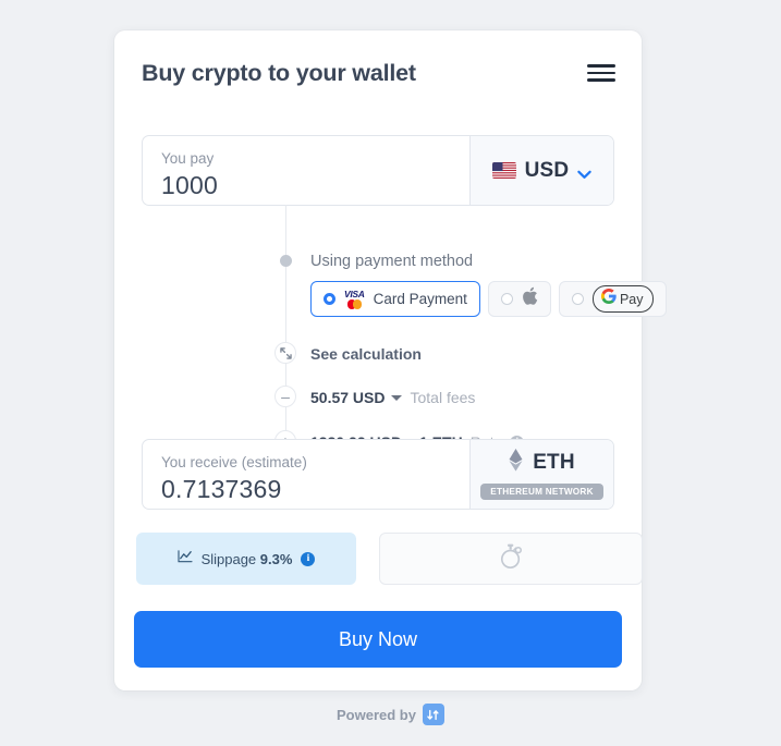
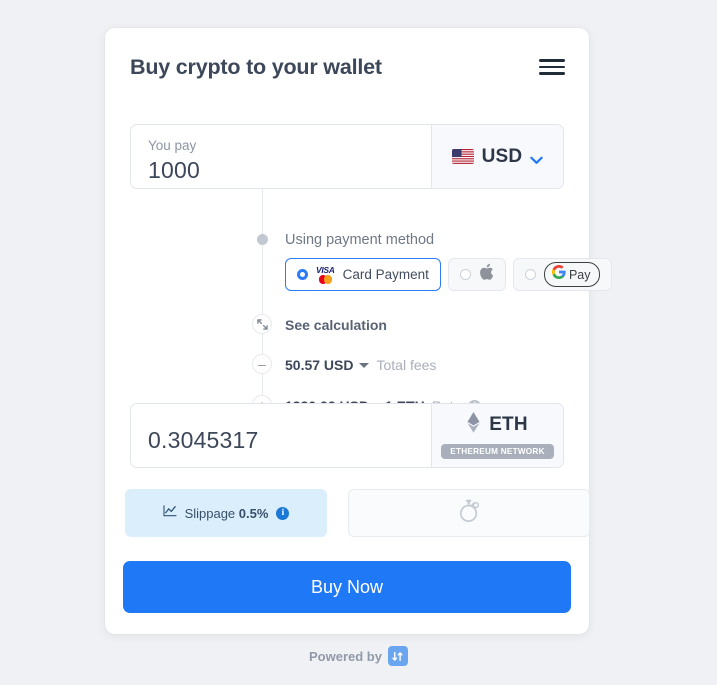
  Buy crypto to your wallet
  You pay
  1000
  USD
  Using payment method
  See calculation
  –
  50.57 USD
  Total fees
  VISA
  Card Payment
  Pay
- You receive (estimate)
- 0.7137369
+ 0.3045317
  ETH
  ETHEREUM NETWORK
- Slippage 9.3%
+ Slippage 0.5%
  i
  Buy Now
  Powered by
